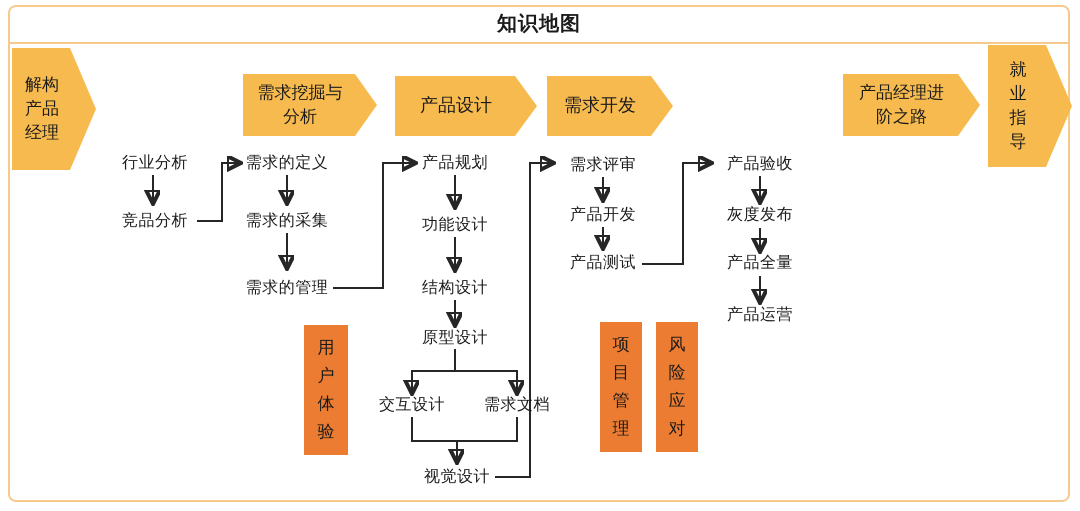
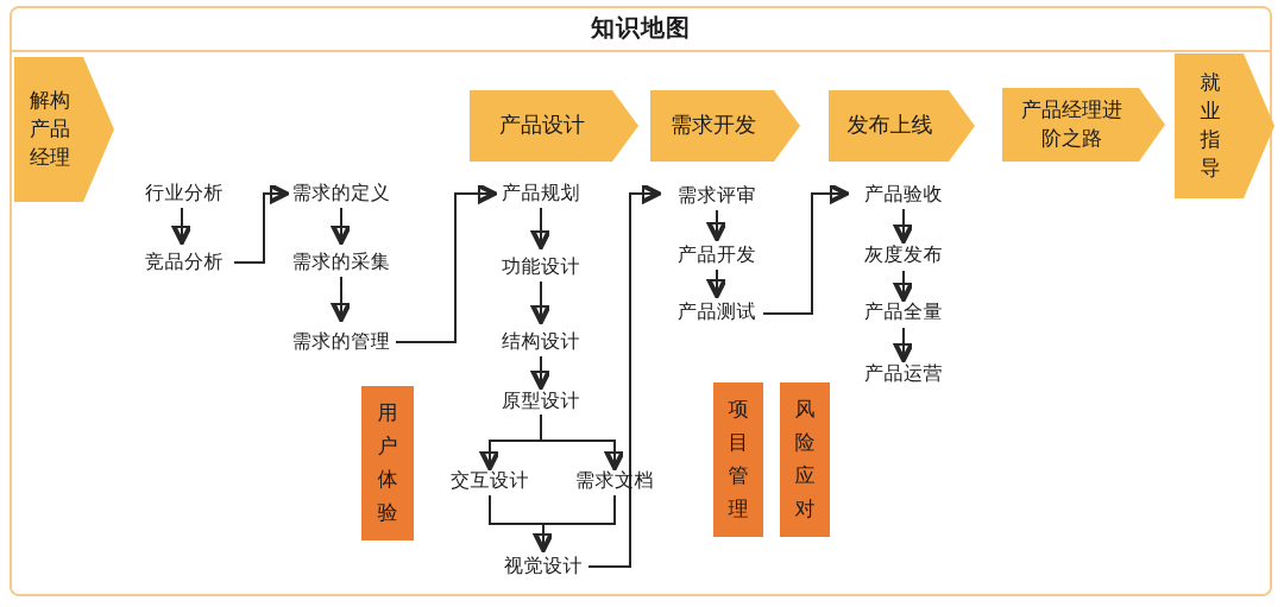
  知识地图
  解构产品经理
- 需求挖掘与分析
  产品设计
  需求开发
+ 发布上线
  产品经理进阶之路
  就业指导
  行业分析
  竞品分析
  需求的定义
  需求的采集
  需求的管理
  产品规划
  功能设计
  结构设计
  原型设计
  交互设计
  需求文档
  视觉设计
  需求评审
  产品开发
  产品测试
  产品验收
  灰度发布
  产品全量
  产品运营
  用户体验
  项目管理
  风险应对
